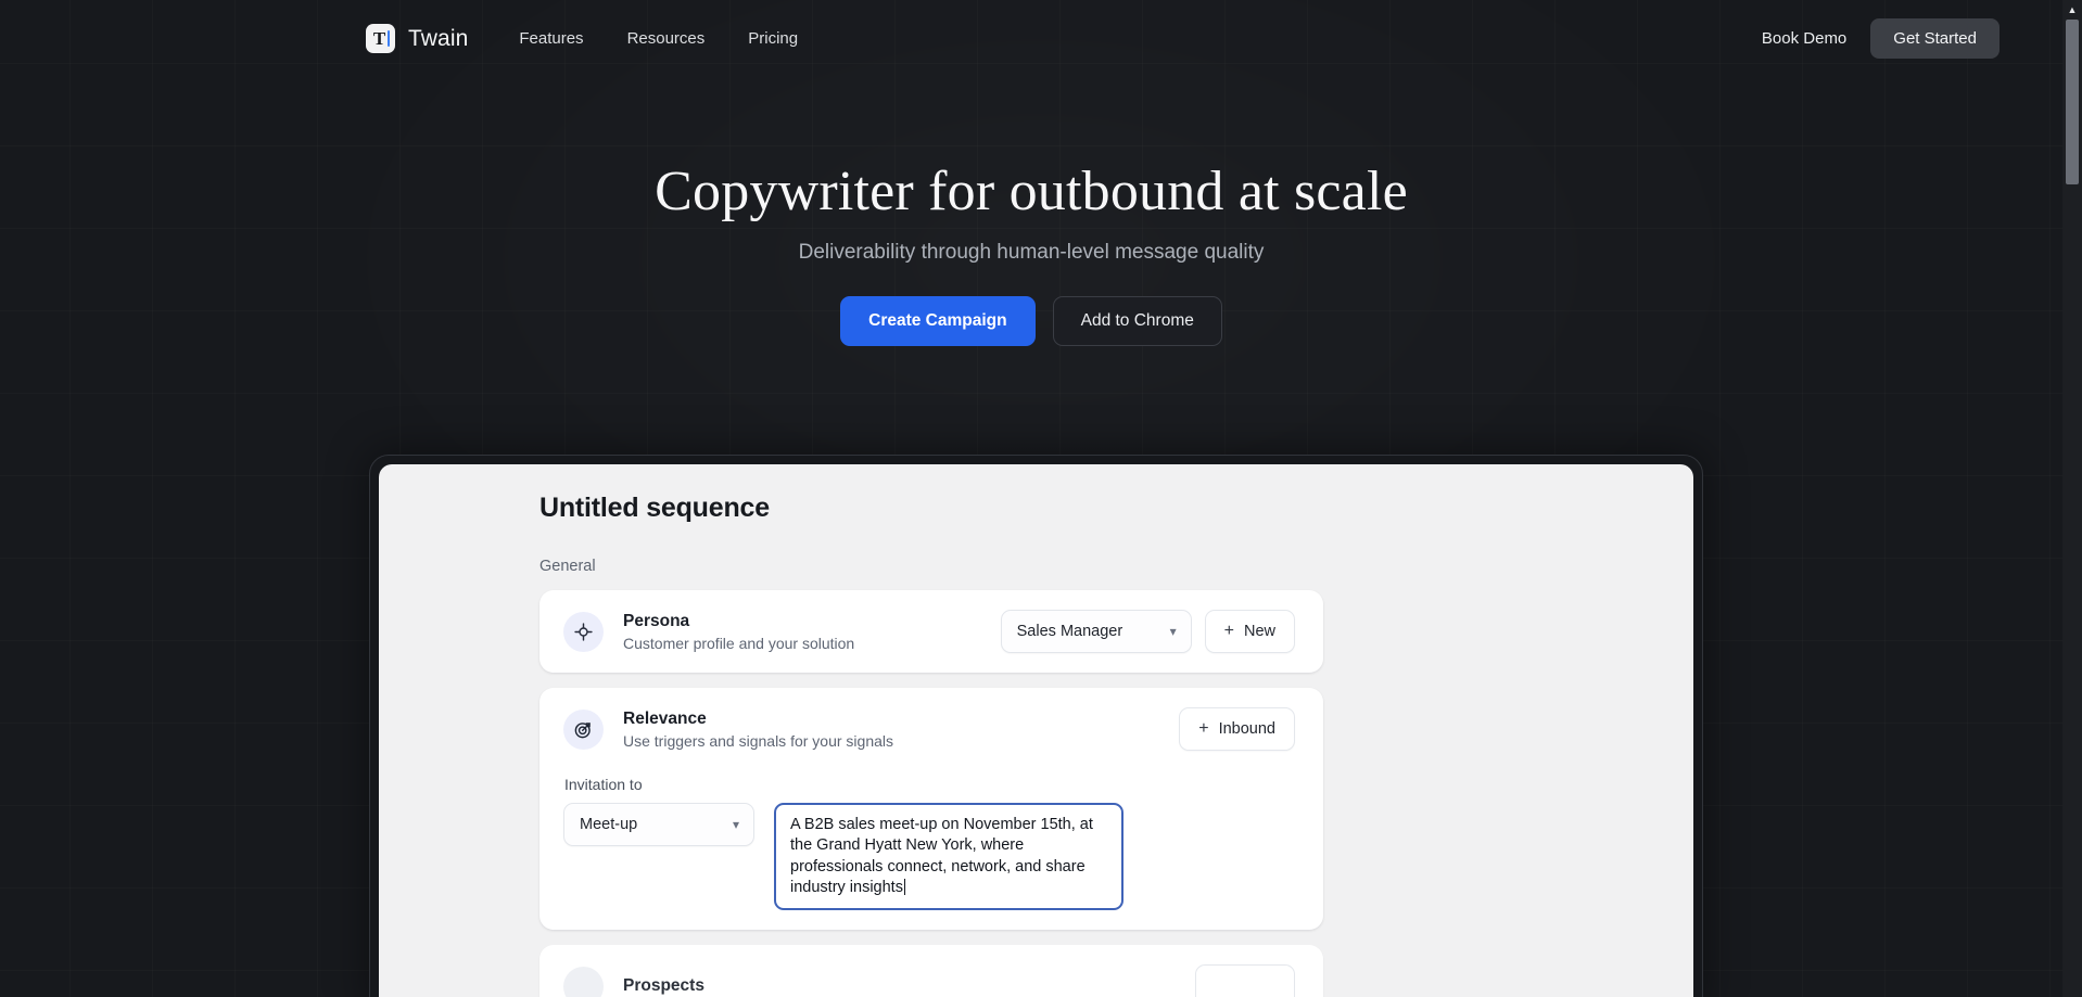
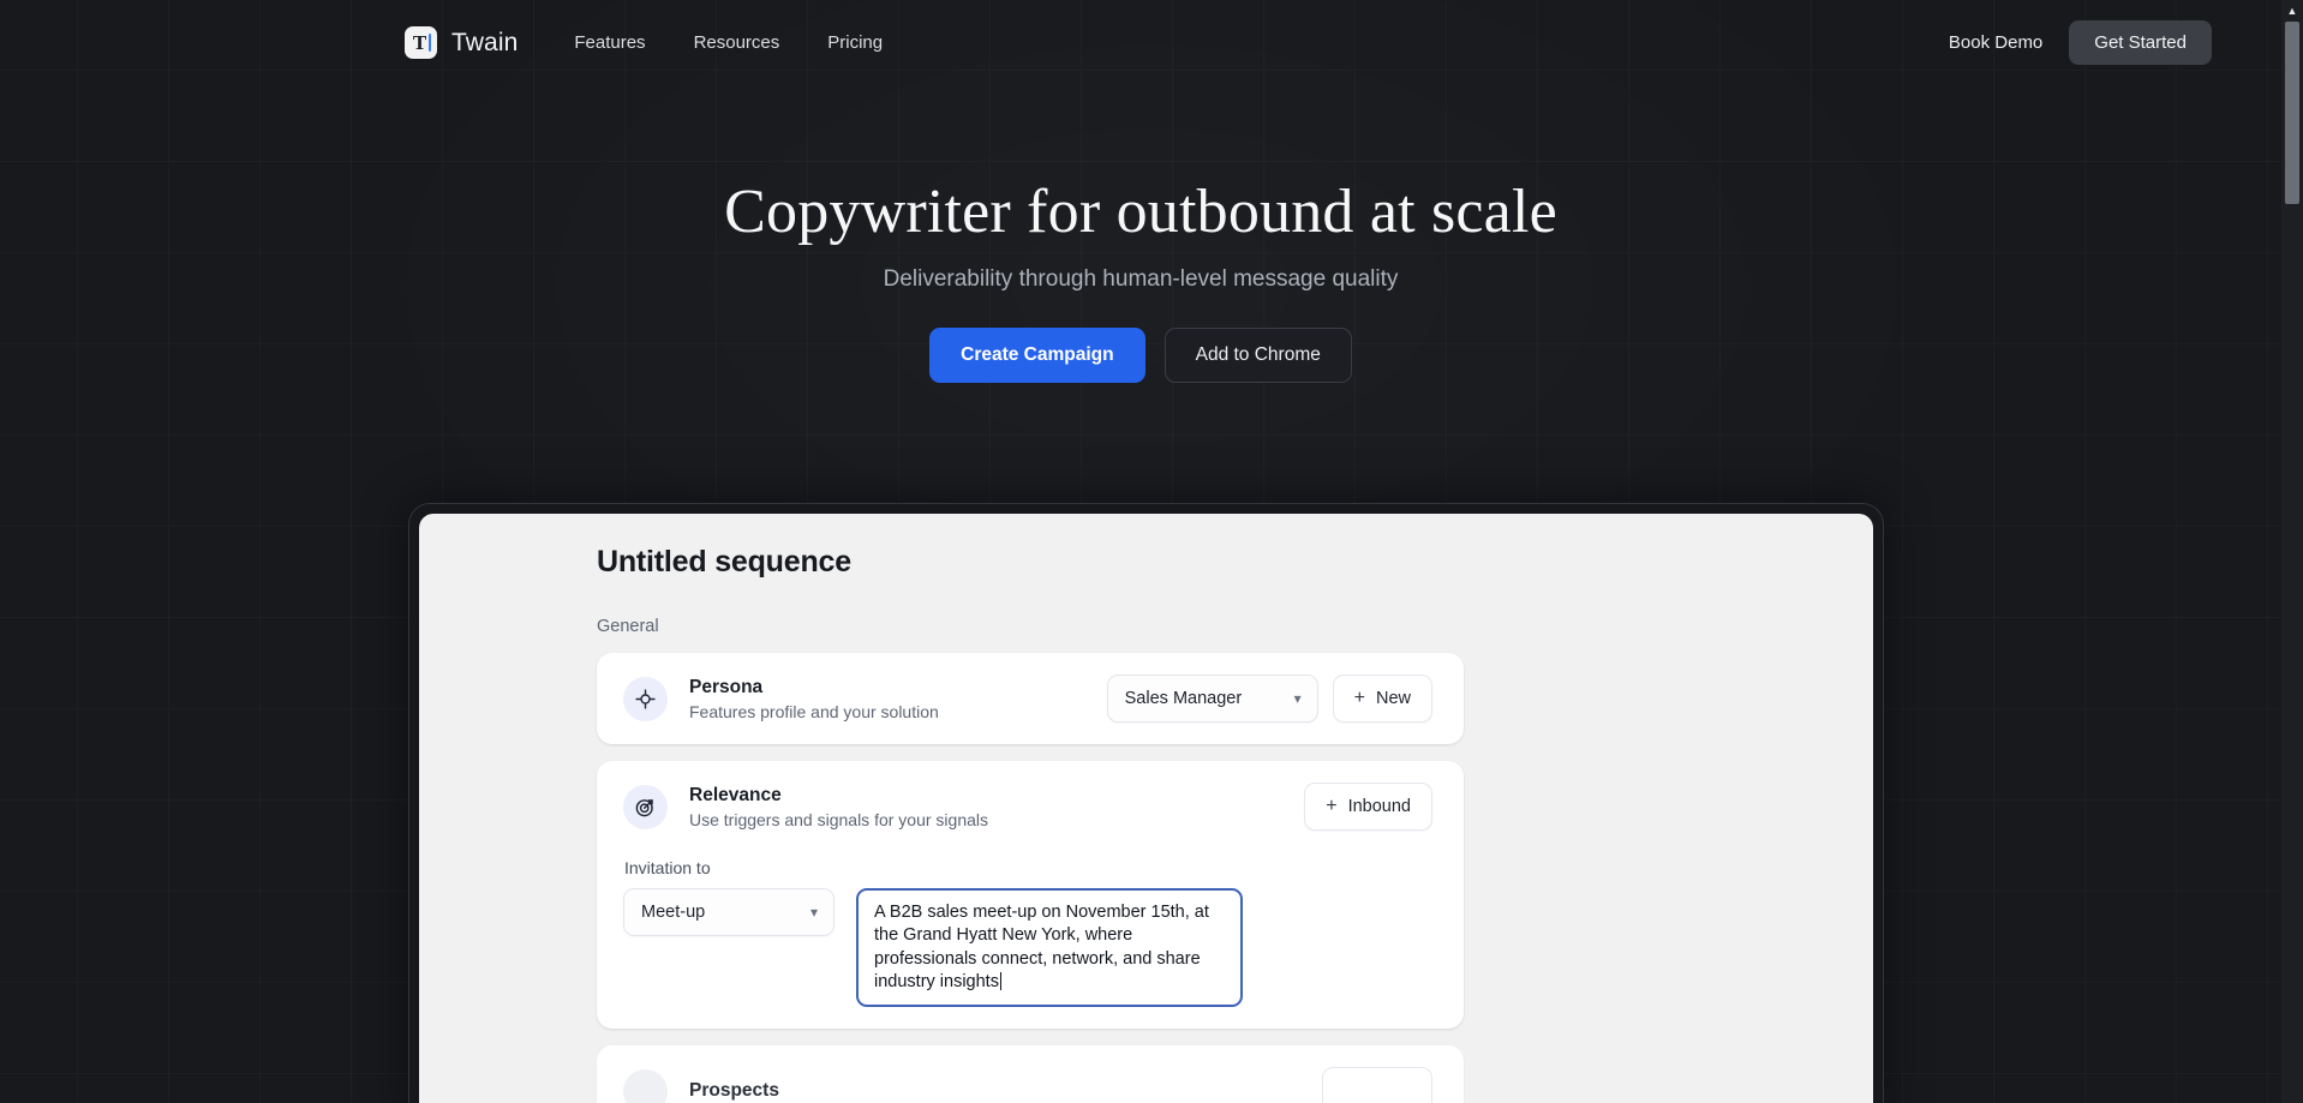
  T
  Twain
  Features
  Resources
  Pricing
  Book Demo
  Get Started
  Copywriter for outbound at scale
  Deliverability through human-level message quality
  Create Campaign
  Add to Chrome
  Untitled sequence
  General
  Persona
- Customer profile and your solution
+ Features profile and your solution
  Sales Manager
  ▾
  +
  New
  Relevance
  Use triggers and signals for your signals
  +
  Inbound
  Invitation to
  Meet-up
  ▾
  A B2B sales meet-up on November 15th, at the Grand Hyatt New York, where professionals connect, network, and share industry insights
  Prospects
  ▲
